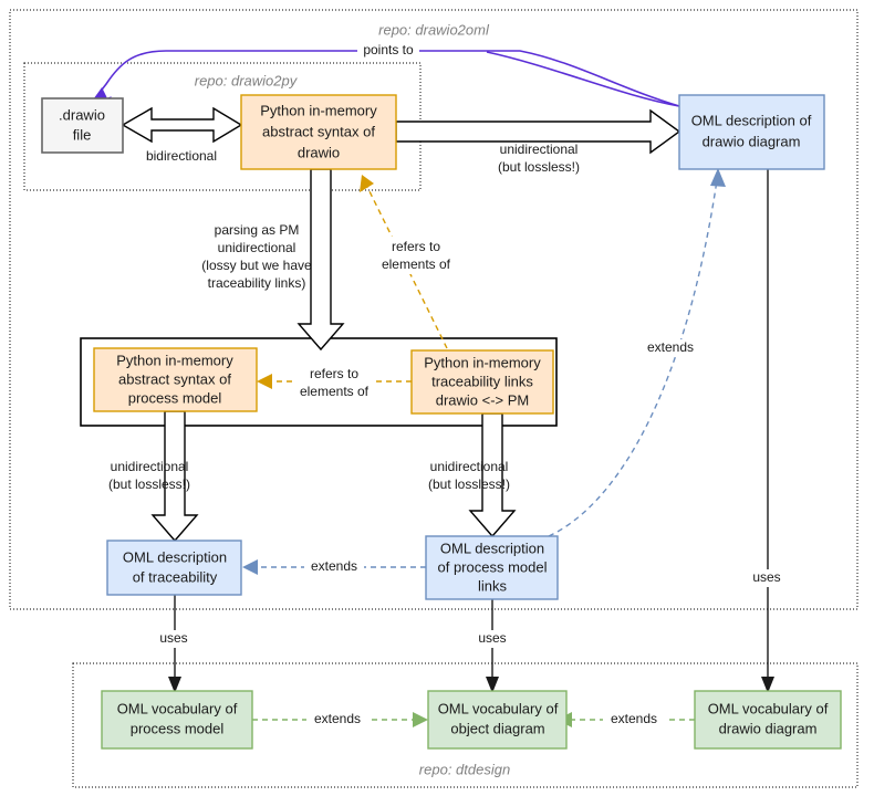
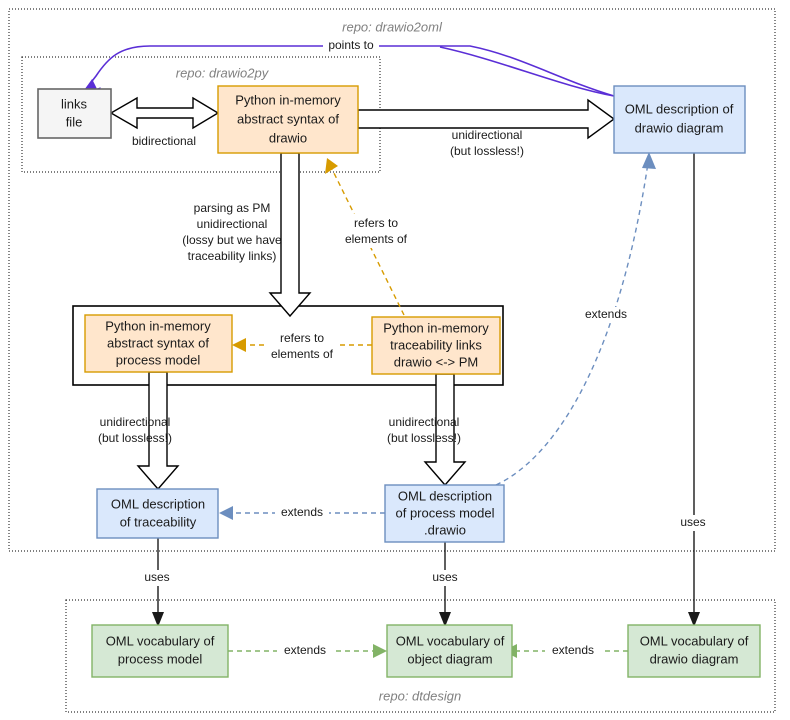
  repo: drawio2oml
  repo: drawio2py
  repo: dtdesign
  points to
  bidirectional
  unidirectional
  (but lossless!)
  parsing as PM
  unidirectional
  (lossy but we have
  traceability links)
  refers to
  elements of
  refers to
  elements of
  unidirectional
  (but lossless!)
  unidirectional
  (but lossless!)
  extends
  extends
  uses
  uses
  uses
  extends
  extends
- .drawio
+ links
  file
  Python in-memory
  abstract syntax of
  drawio
  OML description of
  drawio diagram
  Python in-memory
  abstract syntax of
  process model
  Python in-memory
  traceability links
  drawio <-> PM
  OML description
  of traceability
  OML description
  of process model
- links
+ .drawio
  OML vocabulary of
  process model
  OML vocabulary of
  object diagram
  OML vocabulary of
  drawio diagram
